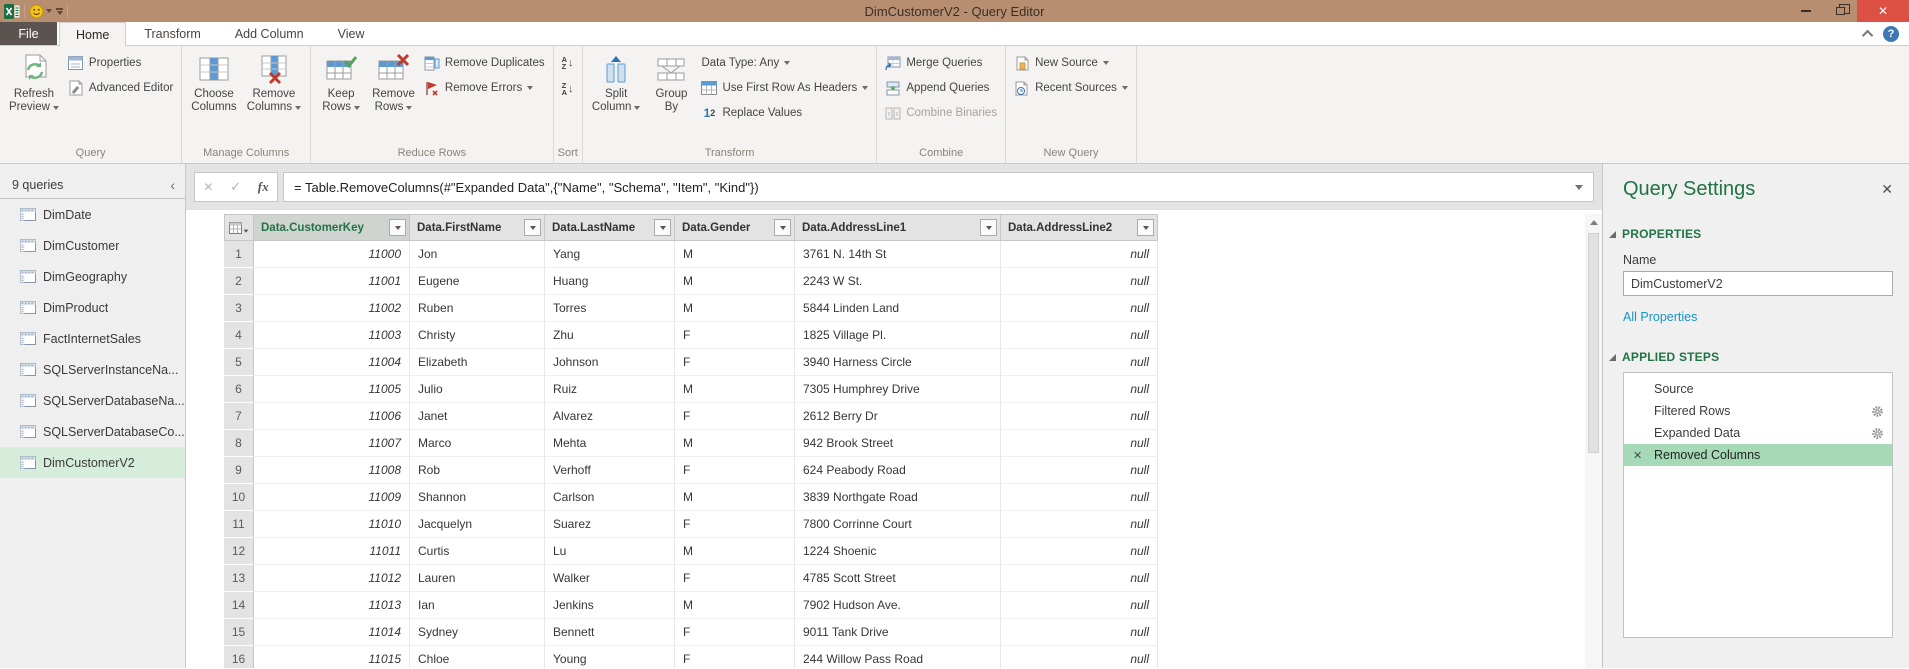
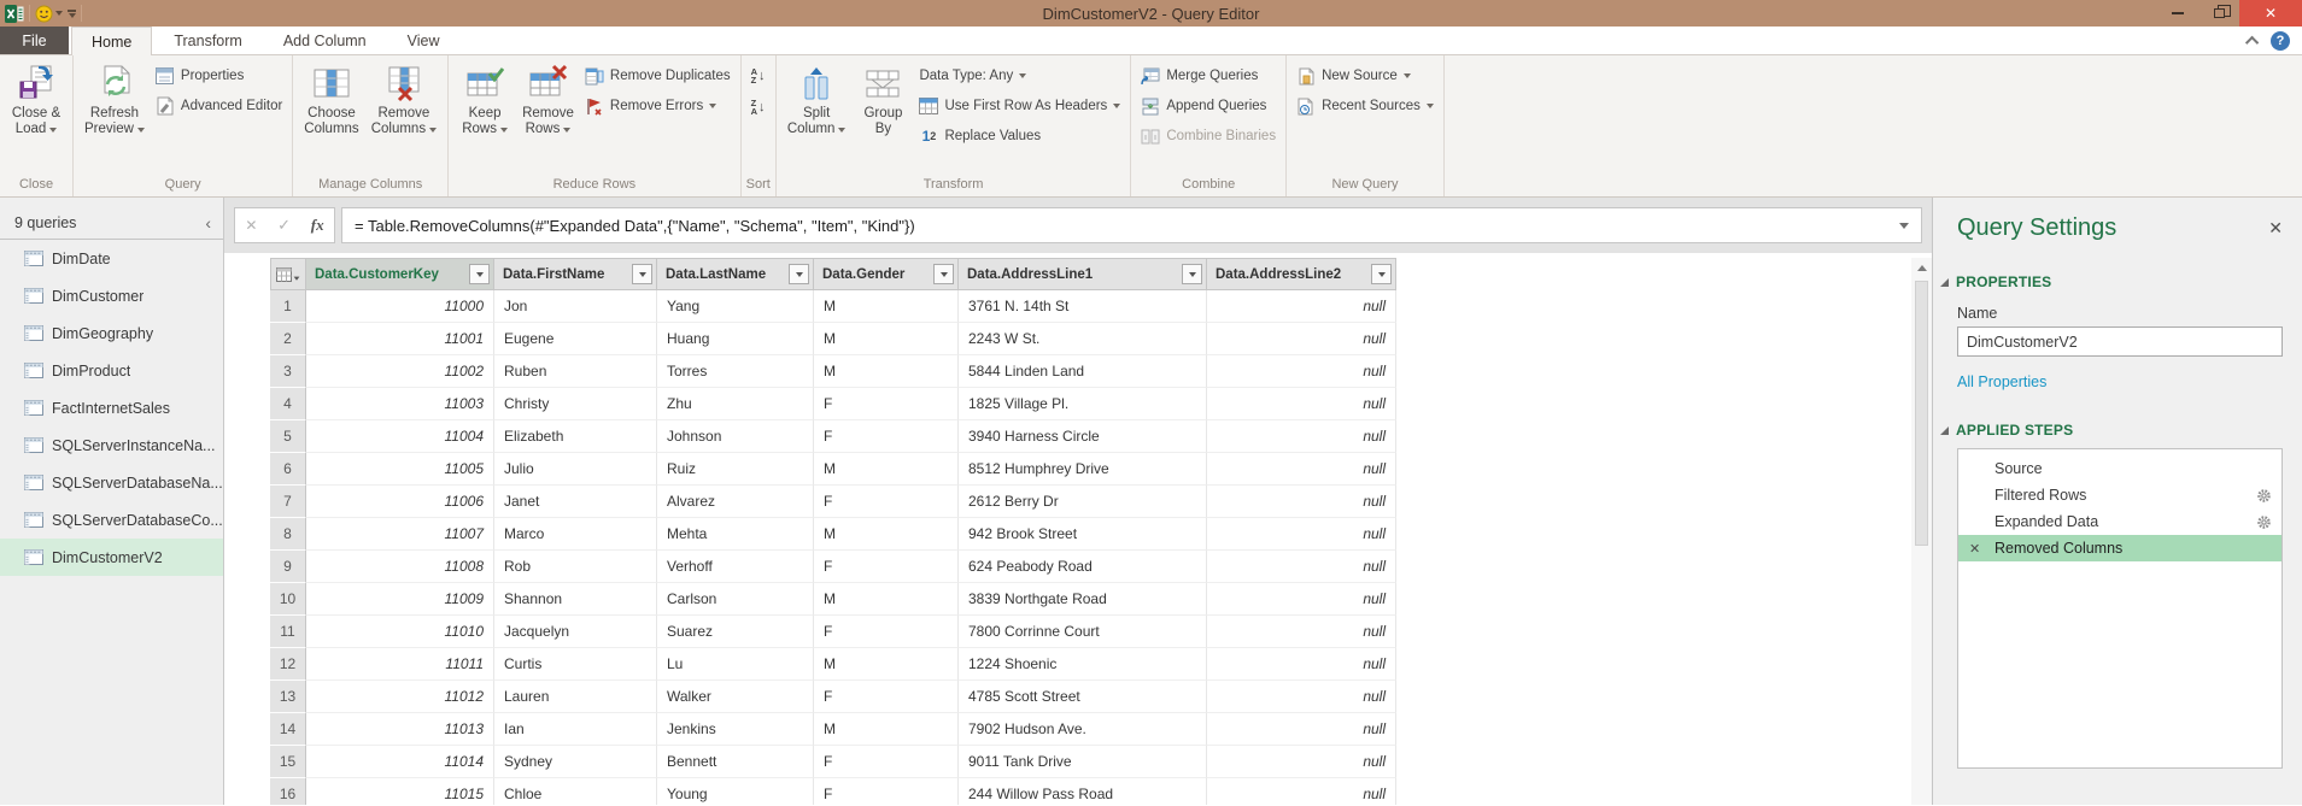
  DimCustomerV2 - Query Editor
  ✕
  File
  Home
  Transform
  Add Column
  View
  ?
+ Close &
+ Load
+ Close
  Refresh
  Preview
  Properties
  Advanced Editor
  Query
  Choose
  Columns
  Remove
  Columns
  Manage Columns
  Keep
  Rows
  Remove
  Rows
  Remove Duplicates
  Remove Errors
  Reduce Rows
  A
  Z
  ↓
  Z
  A
  ↓
  Sort
  Split
  Column
  Group
  By
  Data Type: Any
  Use First Row As Headers
  1
  2
  Replace Values
  Transform
  Merge Queries
  Append Queries
  Combine Binaries
  Combine
  New Source
  Recent Sources
  New Query
  9 queries
  ‹
  DimDate
  DimCustomer
  DimGeography
  DimProduct
  FactInternetSales
  SQLServerInstanceNa...
  SQLServerDatabaseNa...
  SQLServerDatabaseCo...
  DimCustomerV2
  ✕
  ✓
  fx
  = Table.RemoveColumns(#"Expanded Data",{"Name", "Schema", "Item", "Kind"})
  Data.CustomerKey
  Data.FirstName
  Data.LastName
  Data.Gender
  Data.AddressLine1
  Data.AddressLine2
  1
  11000
  Jon
  Yang
  M
  3761 N. 14th St
  null
  2
  11001
  Eugene
  Huang
  M
  2243 W St.
  null
  3
  11002
  Ruben
  Torres
  M
  5844 Linden Land
  null
  4
  11003
  Christy
  Zhu
  F
  1825 Village Pl.
  null
  5
  11004
  Elizabeth
  Johnson
  F
  3940 Harness Circle
  null
  6
  11005
  Julio
  Ruiz
  M
- 7305 Humphrey Drive
+ 8512 Humphrey Drive
  null
  7
  11006
  Janet
  Alvarez
  F
  2612 Berry Dr
  null
  8
  11007
  Marco
  Mehta
  M
  942 Brook Street
  null
  9
  11008
  Rob
  Verhoff
  F
  624 Peabody Road
  null
  10
  11009
  Shannon
  Carlson
  M
  3839 Northgate Road
  null
  11
  11010
  Jacquelyn
  Suarez
  F
  7800 Corrinne Court
  null
  12
  11011
  Curtis
  Lu
  M
  1224 Shoenic
  null
  13
  11012
  Lauren
  Walker
  F
  4785 Scott Street
  null
  14
  11013
  Ian
  Jenkins
  M
  7902 Hudson Ave.
  null
  15
  11014
  Sydney
  Bennett
  F
  9011 Tank Drive
  null
  16
  11015
  Chloe
  Young
  F
  244 Willow Pass Road
  null
  Query Settings
  ✕
  PROPERTIES
  Name
  DimCustomerV2
  All Properties
  APPLIED STEPS
  Source
  Filtered Rows
  Expanded Data
  ✕
  Removed Columns
